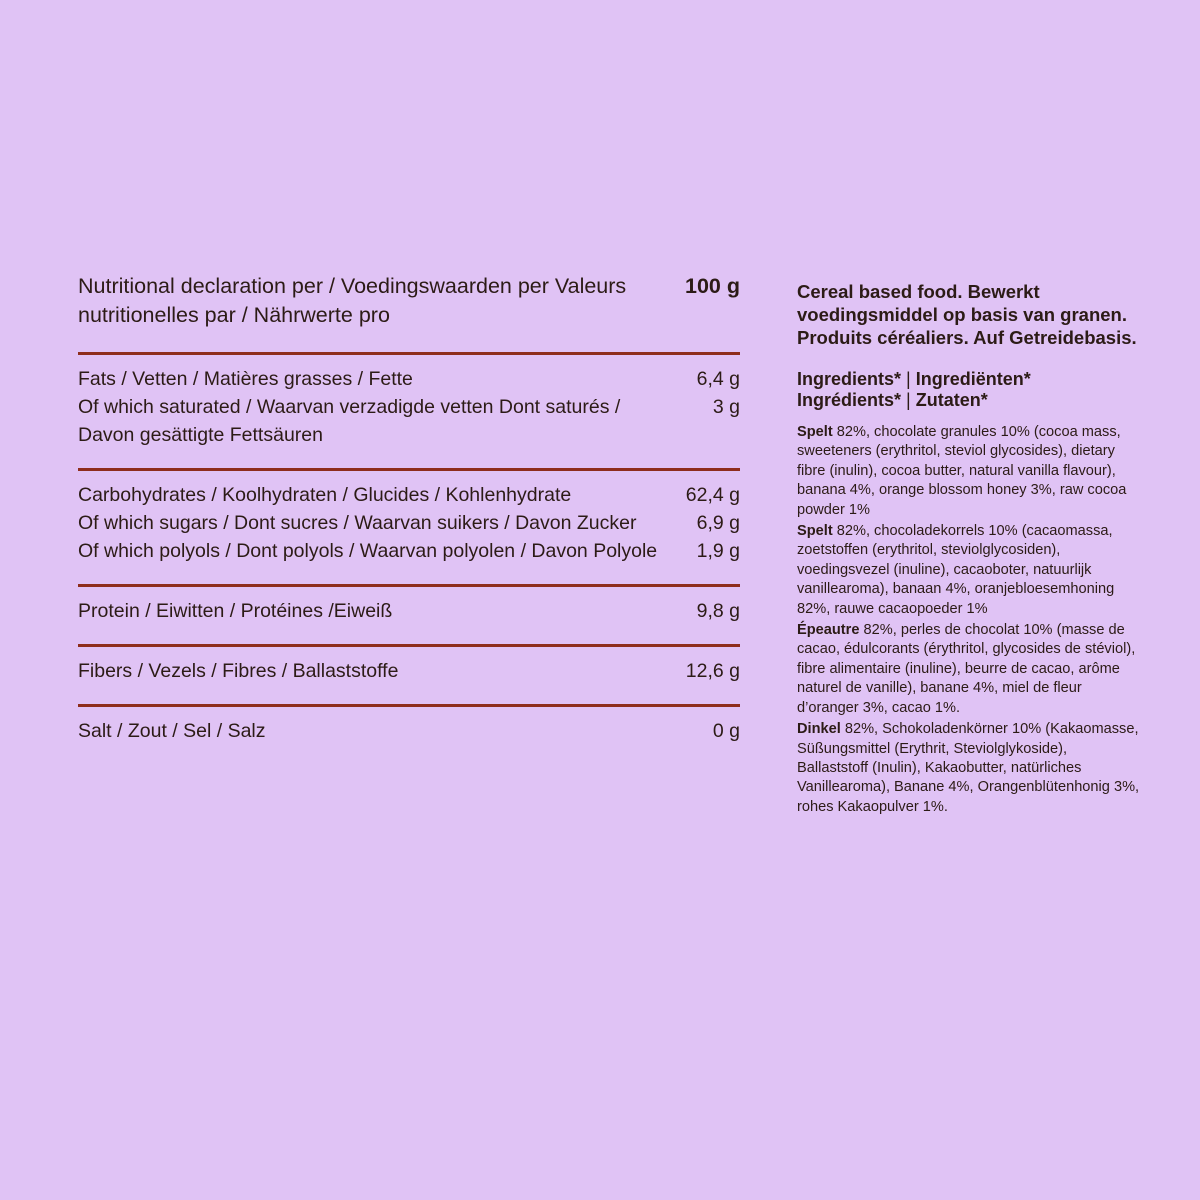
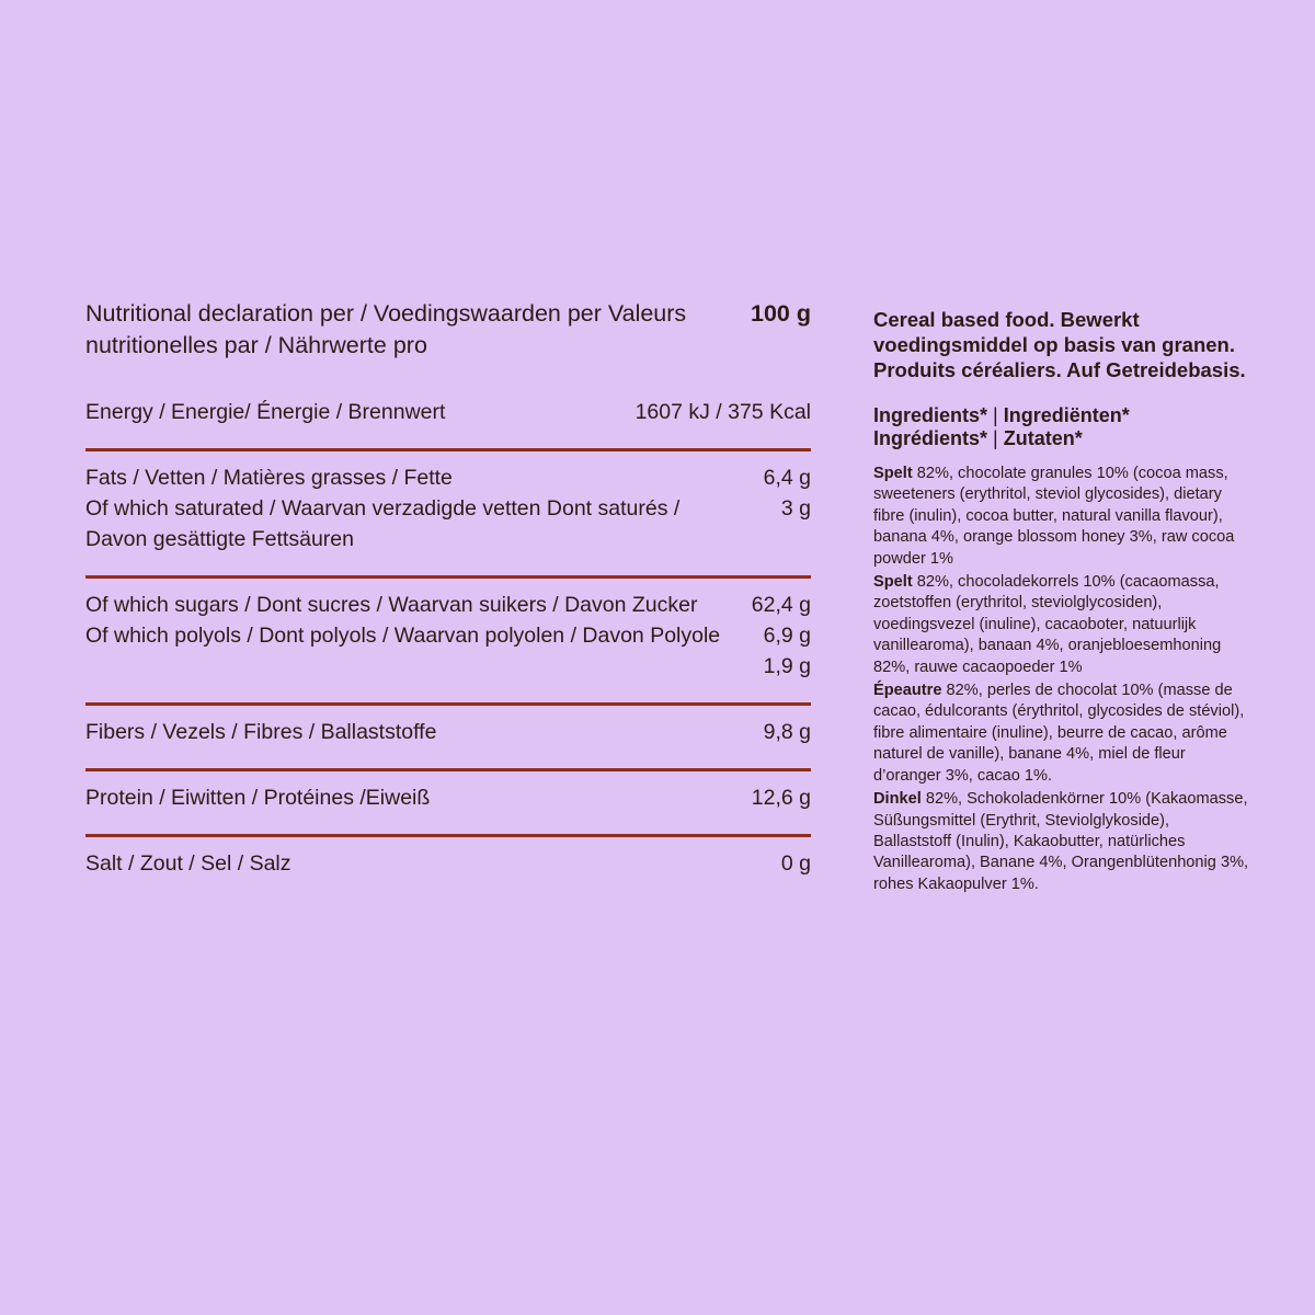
  Nutritional declaration per / Voedingswaarden per Valeurs nutritionelles par / Nährwerte pro
  100 g
+ Energy / Energie/ Énergie / Brennwert
+ 1607 kJ / 375 Kcal
  Fats / Vetten / Matières grasses / Fette
  Of which saturated / Waarvan verzadigde vetten Dont saturés / Davon gesättigte Fettsäuren
  6,4 g
  3 g
- Carbohydrates / Koolhydraten / Glucides / Kohlenhydrate
  Of which sugars / Dont sucres / Waarvan suikers / Davon Zucker
  Of which polyols / Dont polyols / Waarvan polyolen / Davon Polyole
  62,4 g
  6,9 g
  1,9 g
- Protein / Eiwitten / Protéines /Eiweiß
+ Fibers / Vezels / Fibres / Ballaststoffe
  9,8 g
- Fibers / Vezels / Fibres / Ballaststoffe
+ Protein / Eiwitten / Protéines /Eiweiß
  12,6 g
  Salt / Zout / Sel / Salz
  0 g
  Cereal based food. Bewerkt voedingsmiddel op basis van granen. Produits céréaliers. Auf Getreidebasis.
  Ingredients* | Ingrediënten*
  Ingrédients* | Zutaten*
  Spelt 82%, chocolate granules 10% (cocoa mass, sweeteners (erythritol, steviol glycosides), dietary fibre (inulin), cocoa butter, natural vanilla flavour), banana 4%, orange blossom honey 3%, raw cocoa powder 1%
  Spelt 82%, chocoladekorrels 10% (cacaomassa, zoetstoffen (erythritol, steviolglycosiden), voedingsvezel (inuline), cacaoboter, natuurlijk vanillearoma), banaan 4%, oranjebloesemhoning 82%, rauwe cacaopoeder 1%
  Épeautre 82%, perles de chocolat 10% (masse de cacao, édulcorants (érythritol, glycosides de stéviol), fibre alimentaire (inuline), beurre de cacao, arôme naturel de vanille), banane 4%, miel de fleur d’oranger 3%, cacao 1%.
  Dinkel 82%, Schokoladenkörner 10% (Kakaomasse, Süßungsmittel (Erythrit, Steviolglykoside), Ballaststoff (Inulin), Kakaobutter, natürliches Vanillearoma), Banane 4%, Orangenblütenhonig 3%, rohes Kakaopulver 1%.
